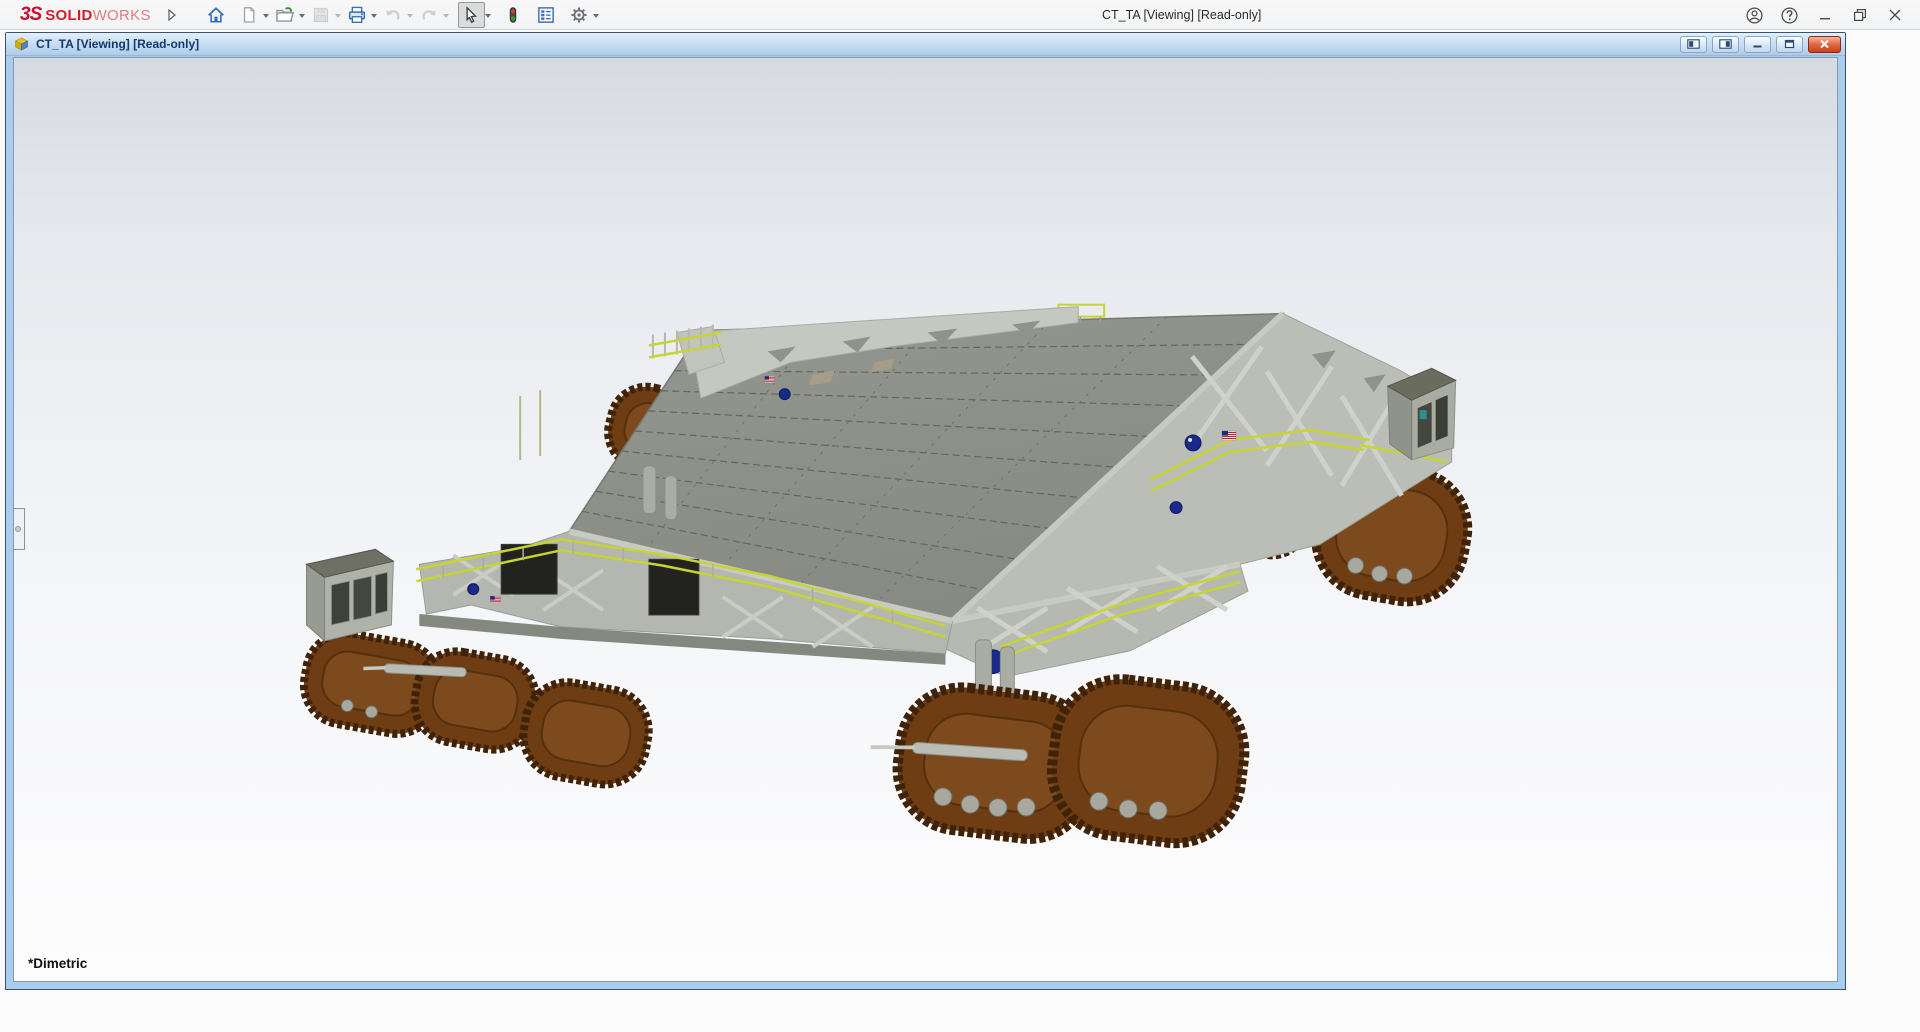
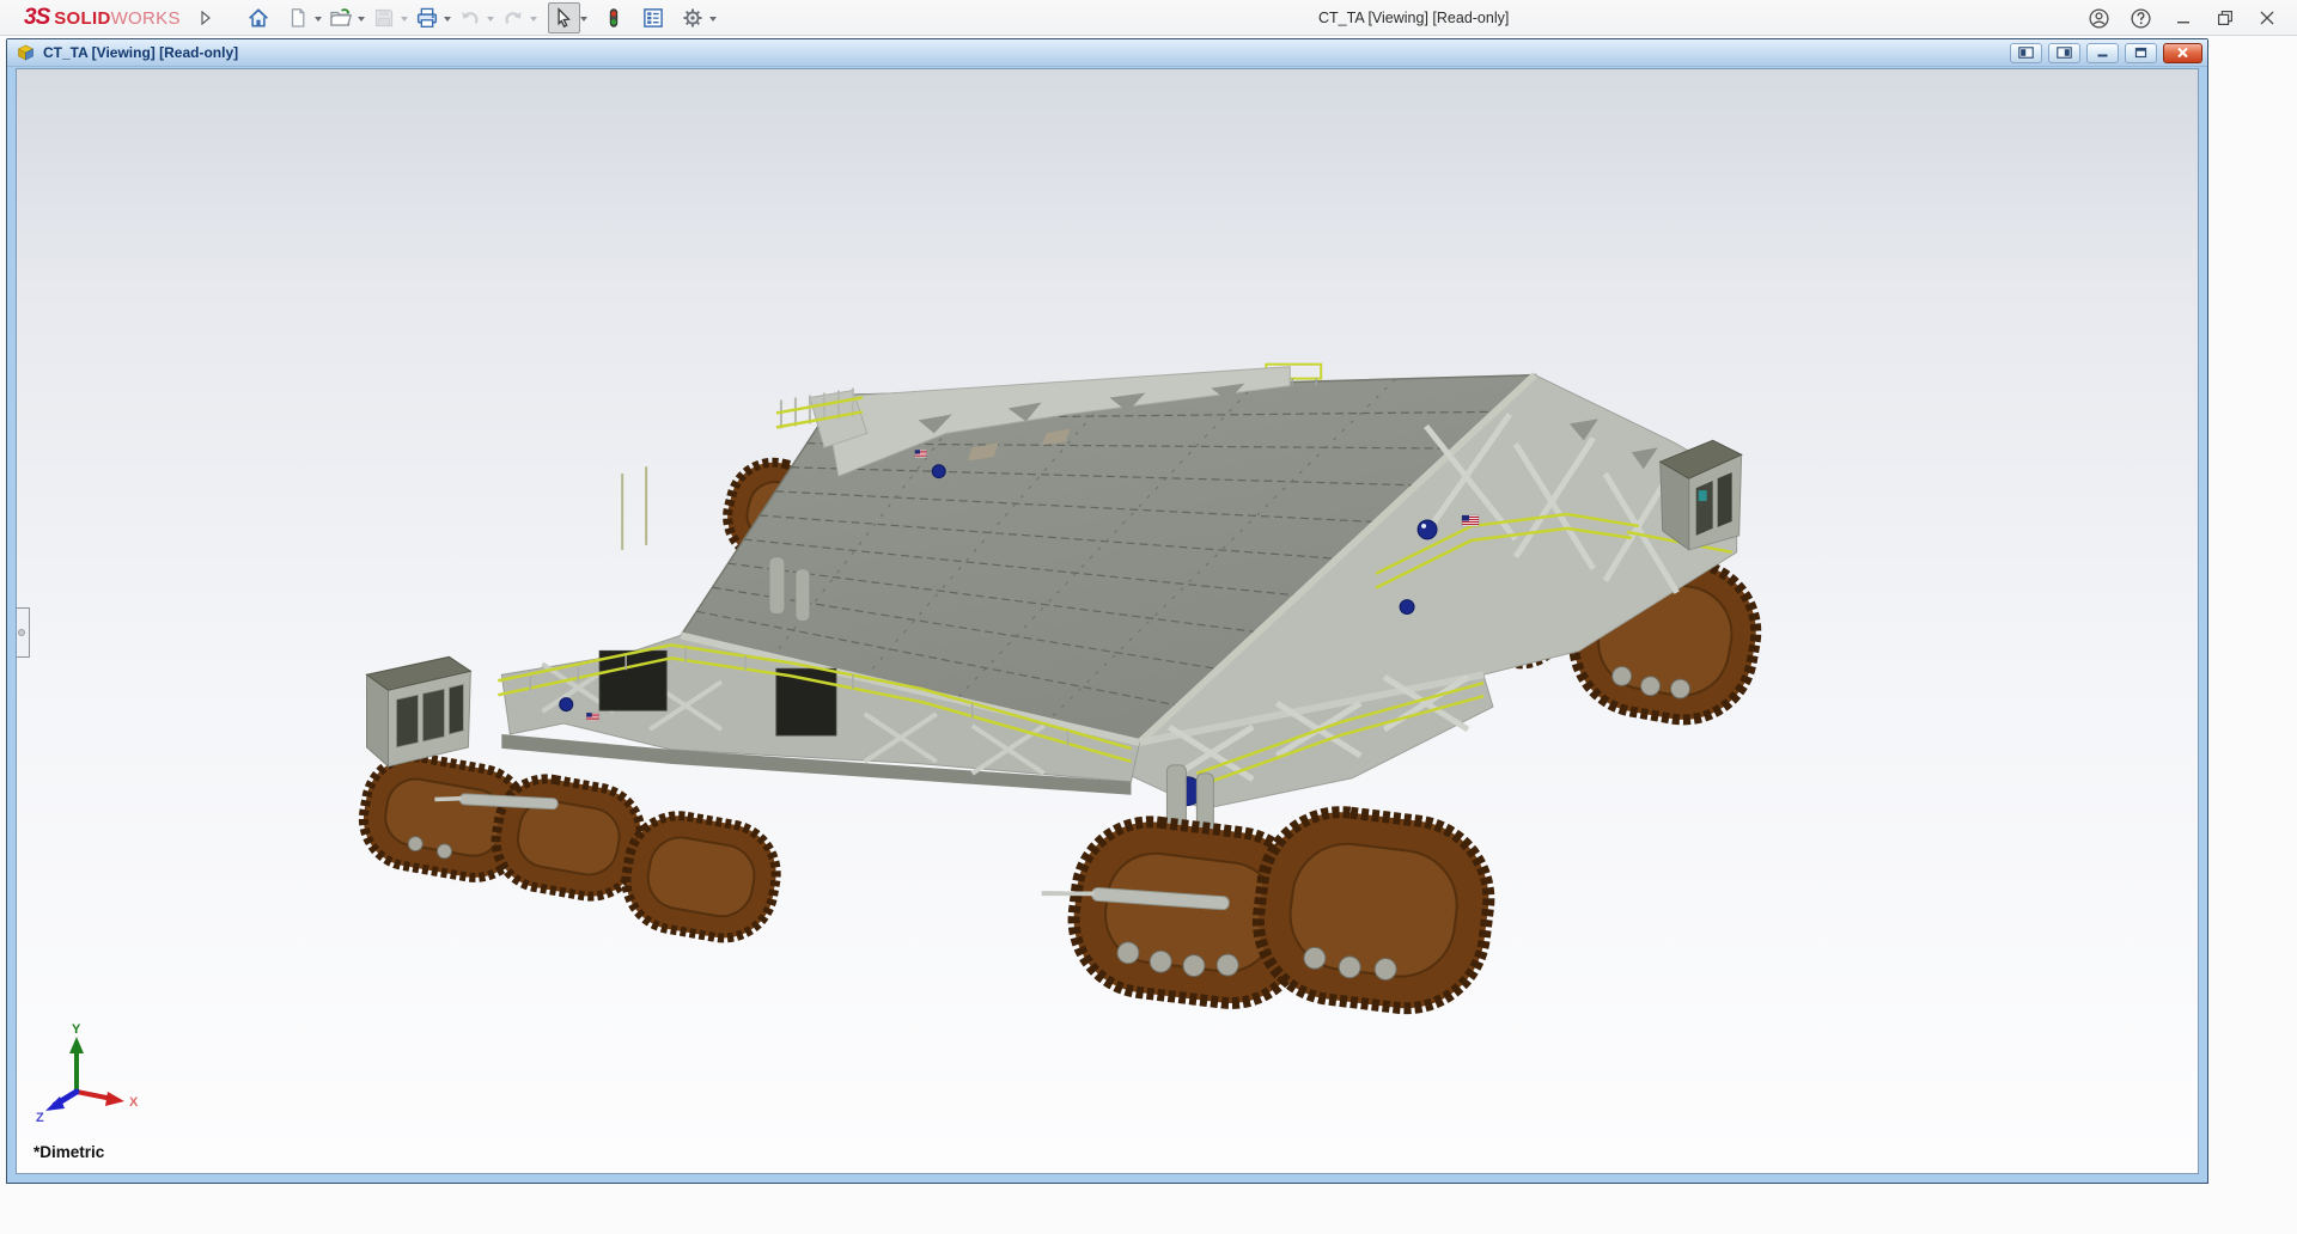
  3S
  SOLID
  WORKS
  CT_TA [Viewing] [Read-only]
  CT_TA [Viewing] [Read-only]
+ Y
+ X
+ Z
  *Dimetric
